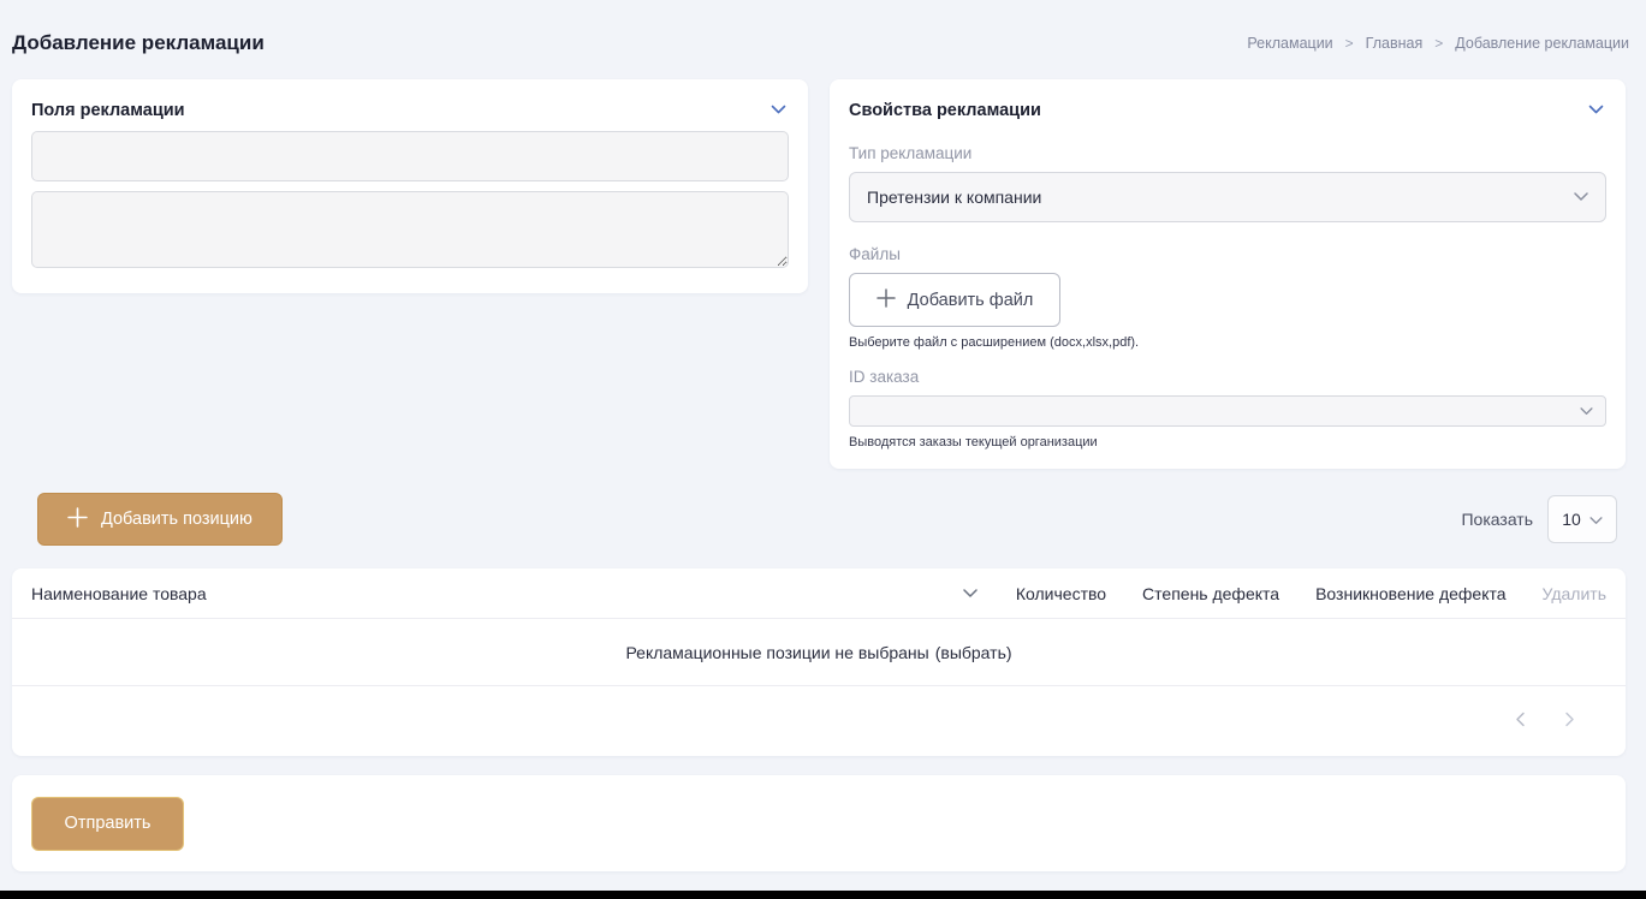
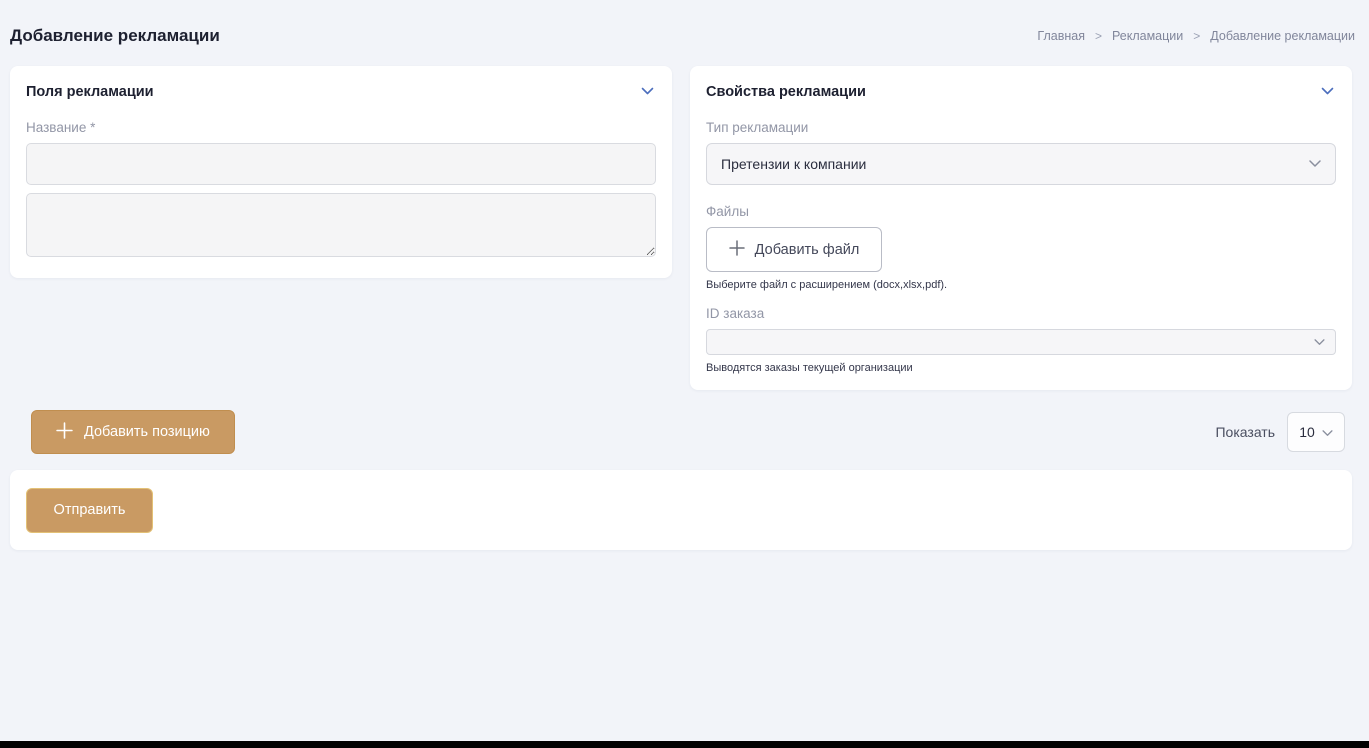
  Добавление рекламации
- Рекламации
+ Главная
  >
- Главная
+ Рекламации
  >
  Добавление рекламации
  Поля рекламации
+ Название *
  Свойства рекламации
  Тип рекламации
  Претензии к компании
  Файлы
  Добавить файл
  Выберите файл с расширением (docx,xlsx,pdf).
  ID заказа
  Выводятся заказы текущей организации
  Добавить позицию
  Показать
  10
- Наименование товара
- Количество
- Степень дефекта
- Возникновение дефекта
- Удалить
- Рекламационные позиции не выбраны
- (выбрать)
  Отправить
